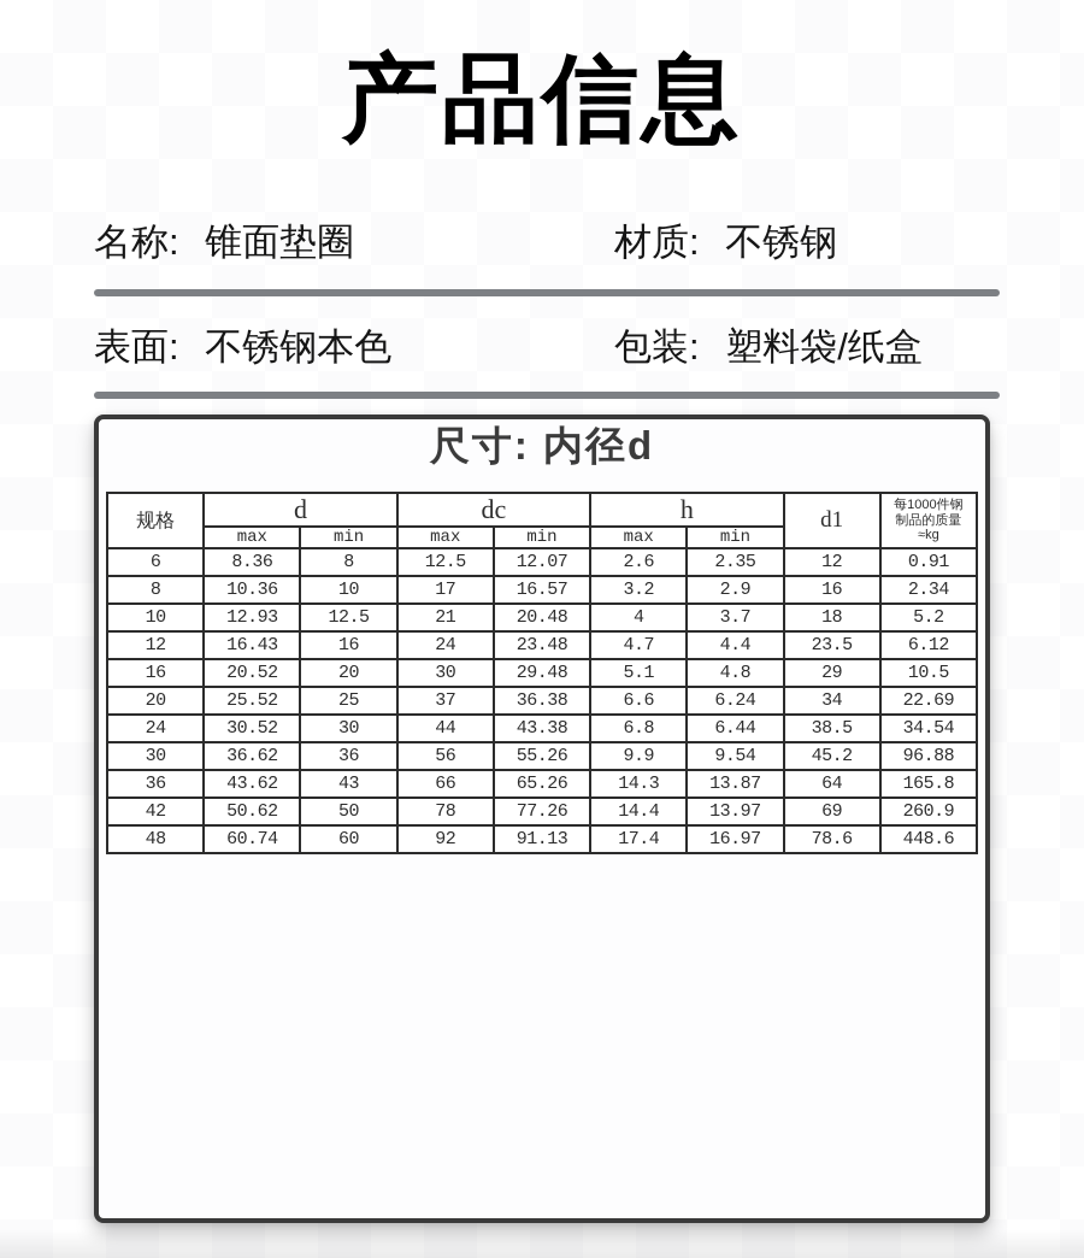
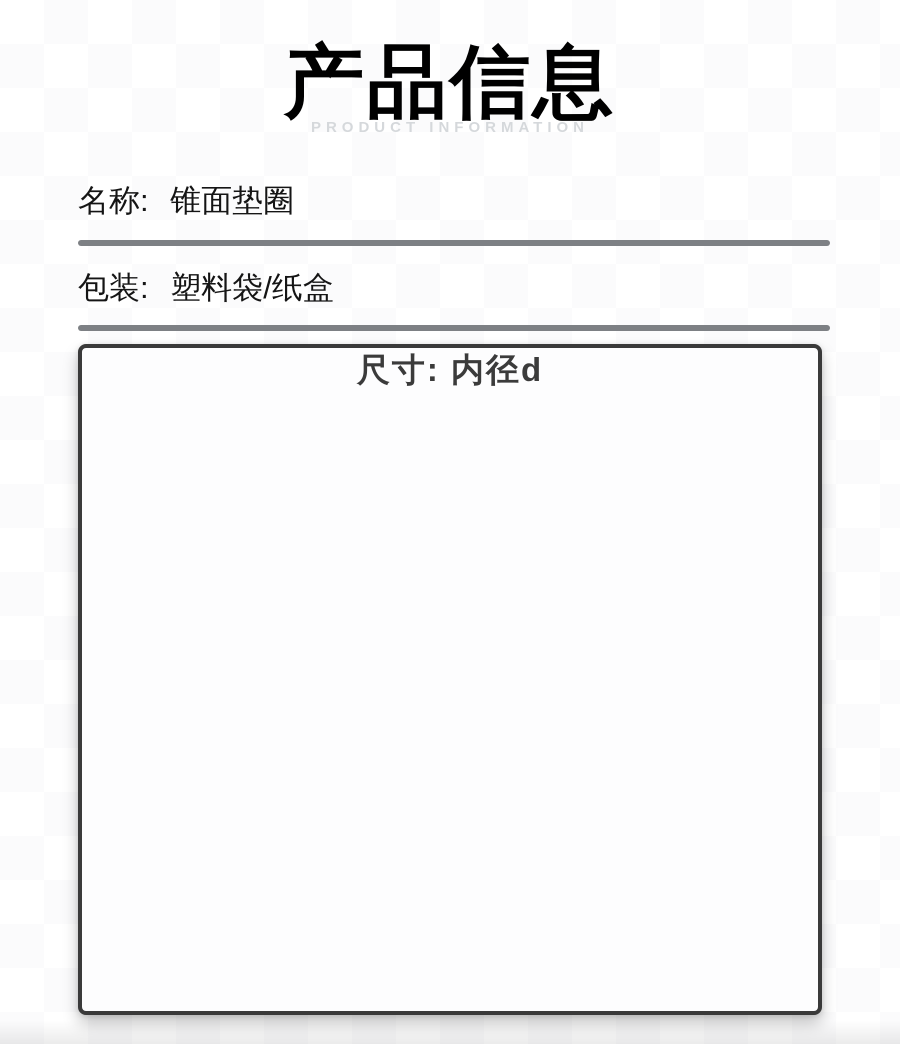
  产品信息
+ PRODUCT INFORMATION
  名称: 锥面垫圈
- 材质: 不锈钢
- 表面: 不锈钢本色
  包装: 塑料袋/纸盒
  尺寸: 内径d
- 规格	d	dc	h	d1	每1000件钢制品的质量≈kg
- max	min	max	min	max	min
- 6	8.36	8	12.5	12.07	2.6	2.35	12	0.91
- 8	10.36	10	17	16.57	3.2	2.9	16	2.34
- 10	12.93	12.5	21	20.48	4	3.7	18	5.2
- 12	16.43	16	24	23.48	4.7	4.4	23.5	6.12
- 16	20.52	20	30	29.48	5.1	4.8	29	10.5
- 20	25.52	25	37	36.38	6.6	6.24	34	22.69
- 24	30.52	30	44	43.38	6.8	6.44	38.5	34.54
- 30	36.62	36	56	55.26	9.9	9.54	45.2	96.88
- 36	43.62	43	66	65.26	14.3	13.87	64	165.8
- 42	50.62	50	78	77.26	14.4	13.97	69	260.9
- 48	60.74	60	92	91.13	17.4	16.97	78.6	448.6
